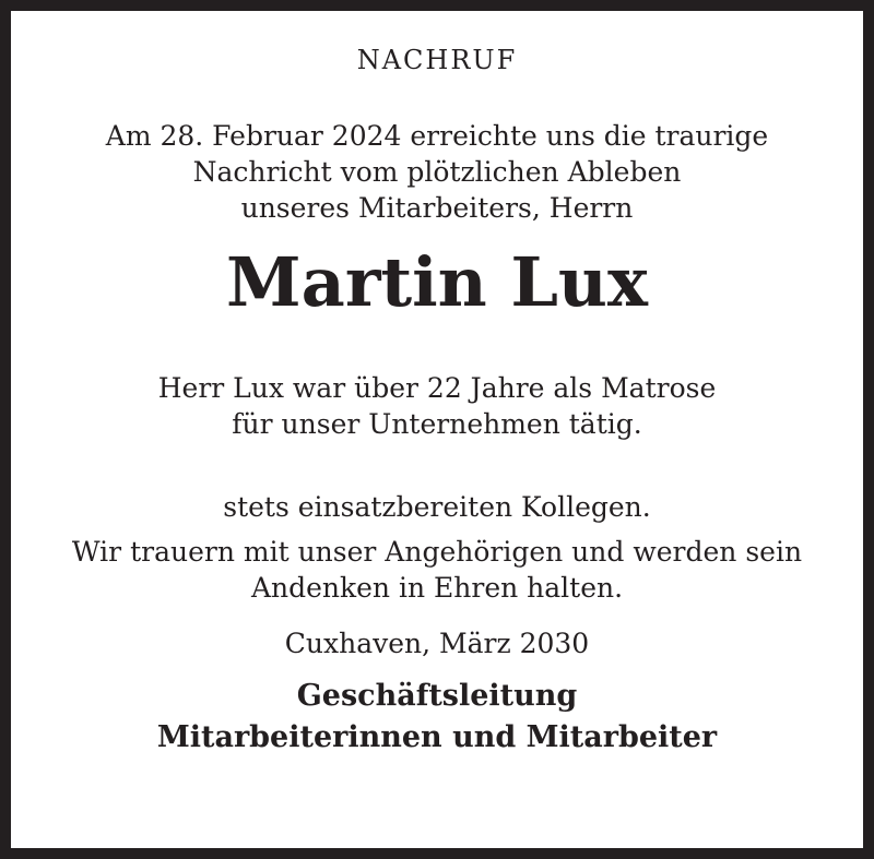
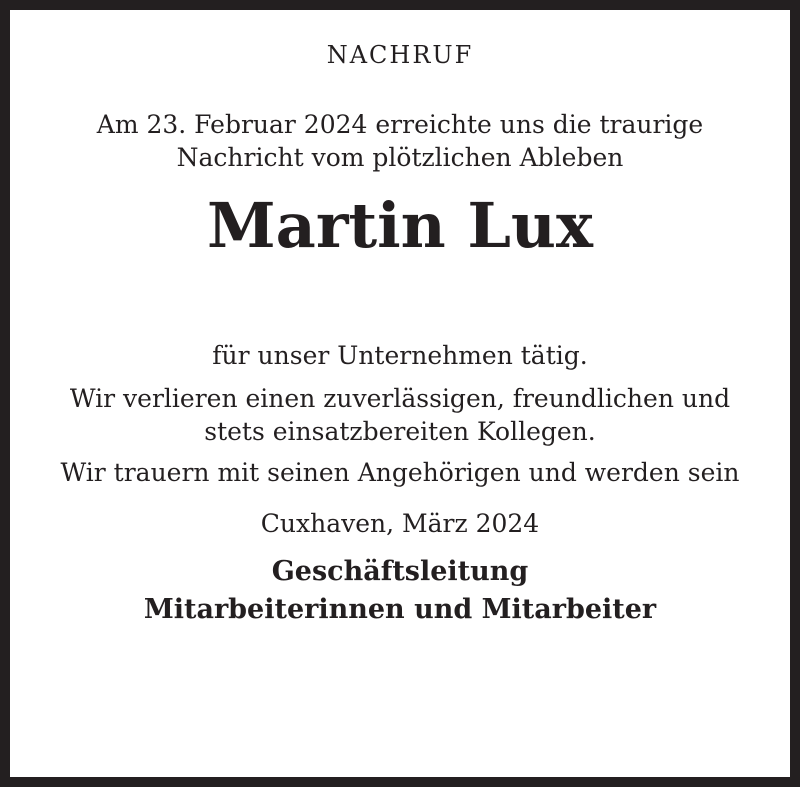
  NACHRUF
- Am 28. Februar 2024 erreichte uns die traurige
+ Am 23. Februar 2024 erreichte uns die traurige
  Nachricht vom plötzlichen Ableben
- unseres Mitarbeiters, Herrn
  Martin Lux
- Herr Lux war über 22 Jahre als Matrose
  für unser Unternehmen tätig.
+ Wir verlieren einen zuverlässigen, freundlichen und
  stets einsatzbereiten Kollegen.
- Wir trauern mit unser Angehörigen und werden sein
+ Wir trauern mit seinen Angehörigen und werden sein
- Andenken in Ehren halten.
- Cuxhaven, März 2030
+ Cuxhaven, März 2024
  Geschäftsleitung
  Mitarbeiterinnen und Mitarbeiter
